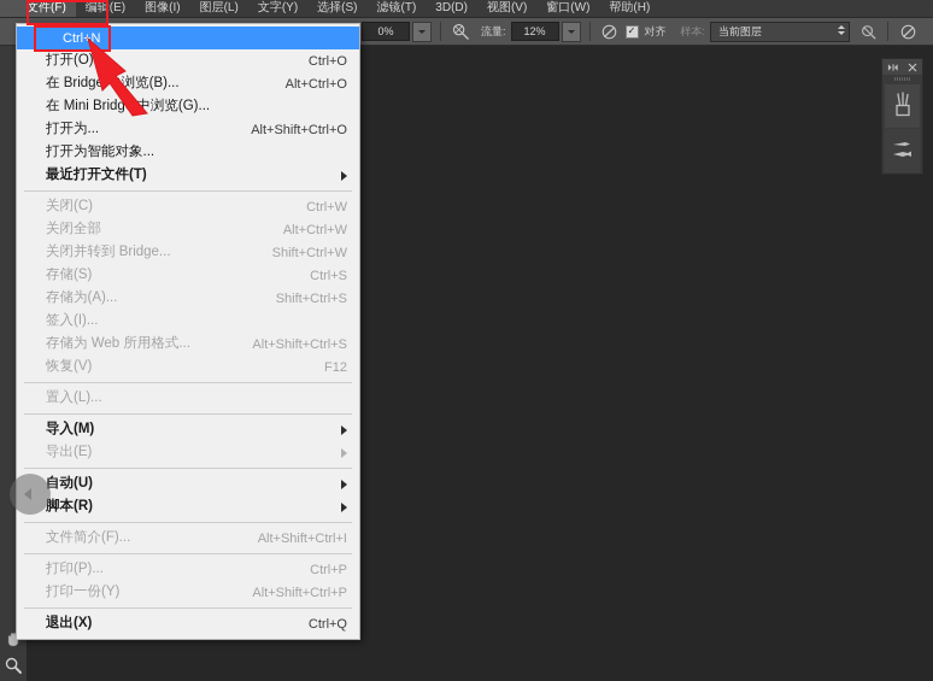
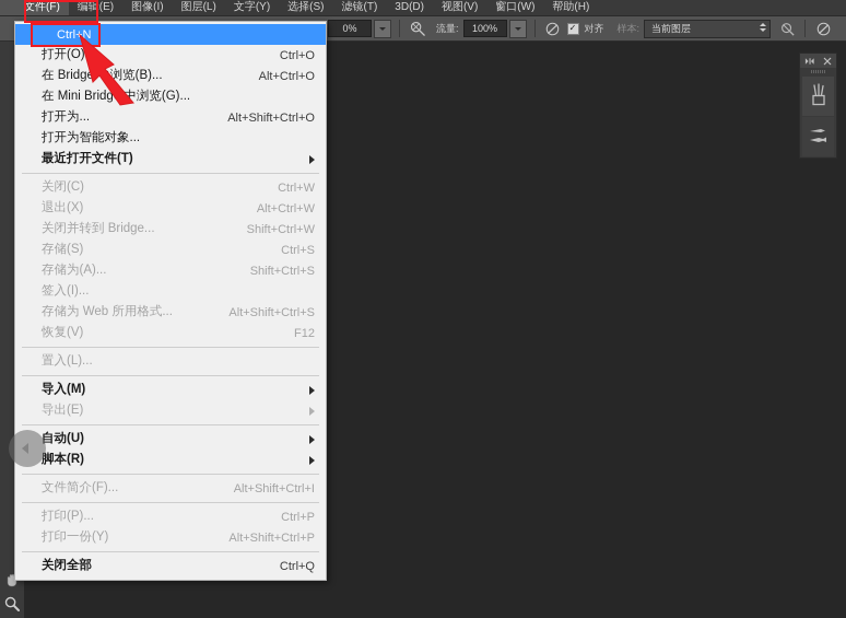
  文件(F)
  编辑(E)
  图像(I)
  图层(L)
  文字(Y)
  选择(S)
  滤镜(T)
  3D(D)
  视图(V)
  窗口(W)
  帮助(H)
  0%
  流量:
- 12%
+ 100%
  ✓
  对齐
  样本:
  当前图层
  Ctrl+N
  Ctrl+O
  在 Bridge浏览(B)...
  Alt+Ctrl+O
  在 Mini Bridg 中浏览(G)...
  打开为...
  Alt+Shift+Ctrl+O
  打开为智能对象...
  最近打开文件(T)
  关闭(C)
  Ctrl+W
- 关闭全部
+ 退出(X)
  Alt+Ctrl+W
  关闭并转到 Bridge...
  Shift+Ctrl+W
  存储(S)
  Ctrl+S
  存储为(A)...
  Shift+Ctrl+S
  签入(I)...
  存储为 Web 所用格式...
  Alt+Shift+Ctrl+S
  恢复(V)
  F12
  置入(L)...
  导入(M)
  导出(E)
  自动(U)
  脚本(R)
  文件简介(F)...
  Alt+Shift+Ctrl+I
  打印(P)...
  Ctrl+P
  打印一份(Y)
  Alt+Shift+Ctrl+P
- 退出(X)
+ 关闭全部
  Ctrl+Q
